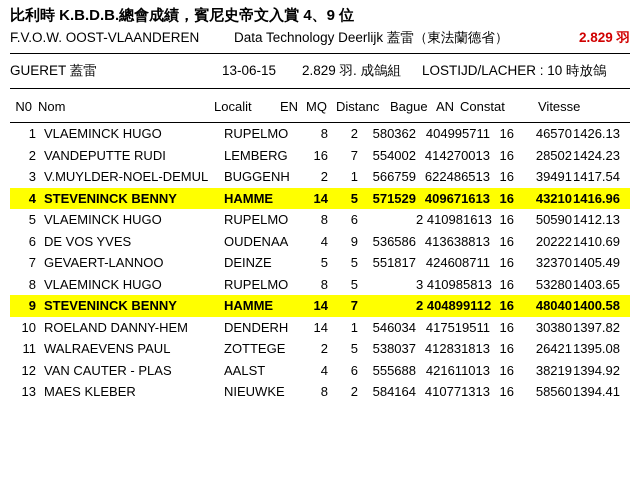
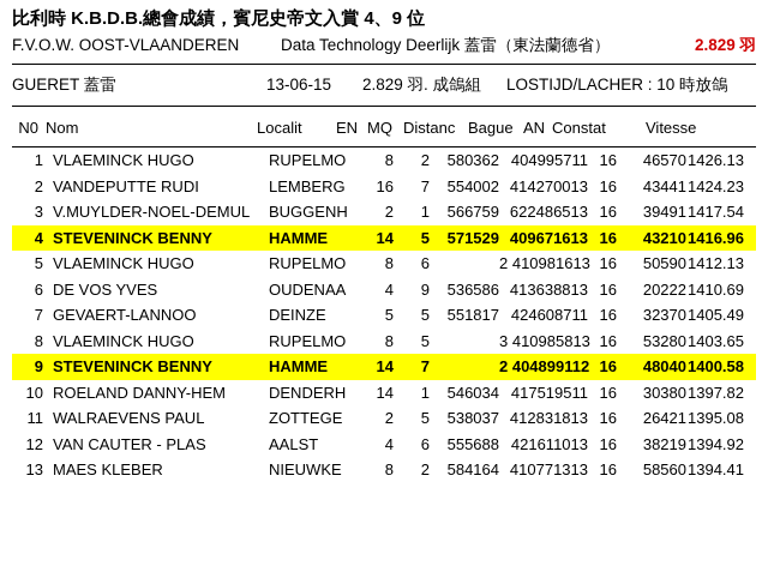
  比利時 K.B.D.B.總會成績，賓尼史帝文入賞 4、9 位
  F.V.O.W. OOST-VLAANDEREN
  Data Technology Deerlijk 蓋雷（東法蘭德省）
  2.829 羽
  GUERET 蓋雷
  13-06-15
  2.829 羽. 成鴿組
  LOSTIJD/LACHER : 10 時放鴿
  N0
  Nom
  Localit
  EN
  MQ
  Distanc
  Bague
  AN
  Constat
  Vitesse
  1
  VLAEMINCK HUGO
  RUPELMO
  8
  2
  580362
  404995711
  16
  46570
  1426.13
  2
  VANDEPUTTE RUDI
  LEMBERG
  16
  7
  554002
  414270013
  16
- 28502
+ 43441
  1424.23
  3
  V.MUYLDER-NOEL-DEMUL
  BUGGENH
  2
  1
  566759
  622486513
  16
  39491
  1417.54
  4
  STEVENINCK BENNY
  HAMME
  14
  5
  571529
  409671613
  16
  43210
  1416.96
  5
  VLAEMINCK HUGO
  RUPELMO
  8
  6
  2 410981613
  16
  50590
  1412.13
  6
  DE VOS YVES
  OUDENAA
  4
  9
  536586
  413638813
  16
  20222
  1410.69
  7
  GEVAERT-LANNOO
  DEINZE
  5
  5
  551817
  424608711
  16
  32370
  1405.49
  8
  VLAEMINCK HUGO
  RUPELMO
  8
  5
  3 410985813
  16
  53280
  1403.65
  9
  STEVENINCK BENNY
  HAMME
  14
  7
  2 404899112
  16
  48040
  1400.58
  10
  ROELAND DANNY-HEM
  DENDERH
  14
  1
  546034
  417519511
  16
  30380
  1397.82
  11
  WALRAEVENS PAUL
  ZOTTEGE
  2
  5
  538037
  412831813
  16
  26421
  1395.08
  12
  VAN CAUTER - PLAS
  AALST
  4
  6
  555688
  421611013
  16
  38219
  1394.92
  13
  MAES KLEBER
  NIEUWKE
  8
  2
  584164
  410771313
  16
  58560
  1394.41
